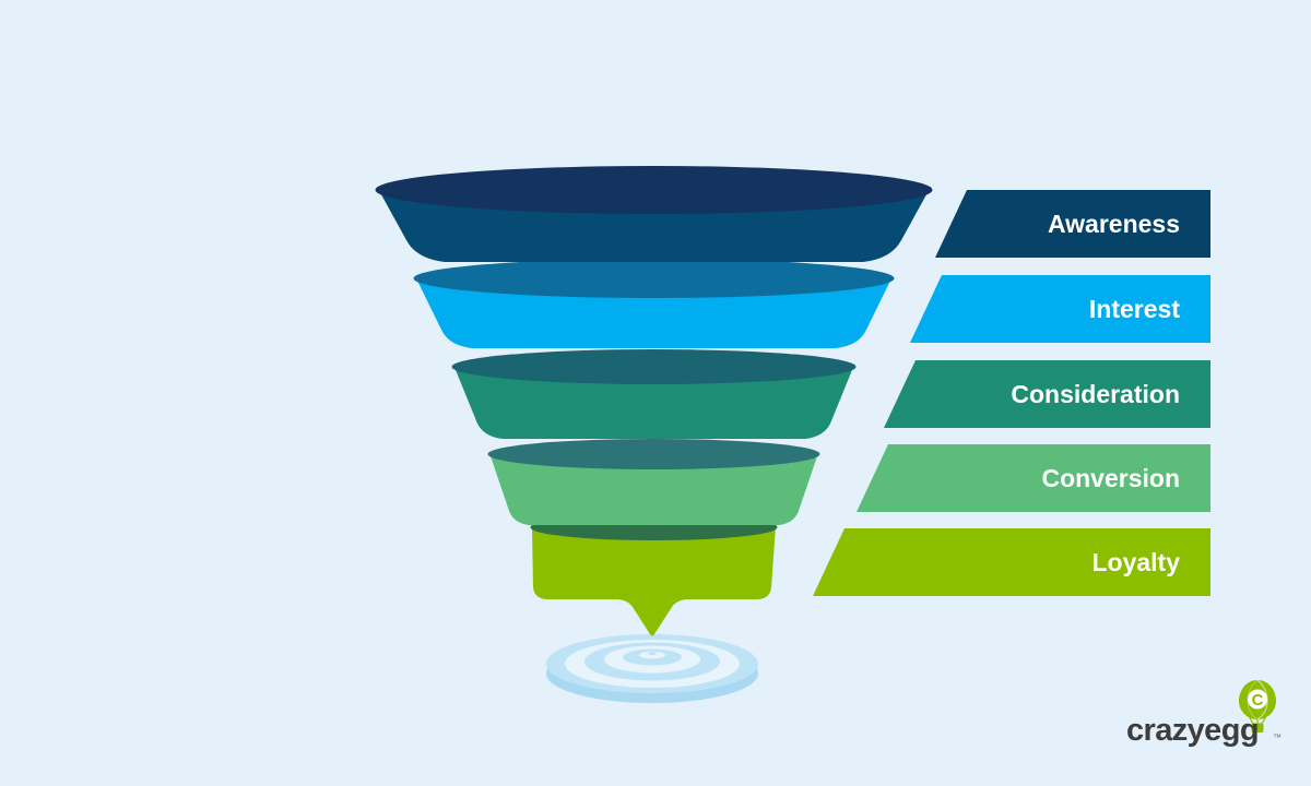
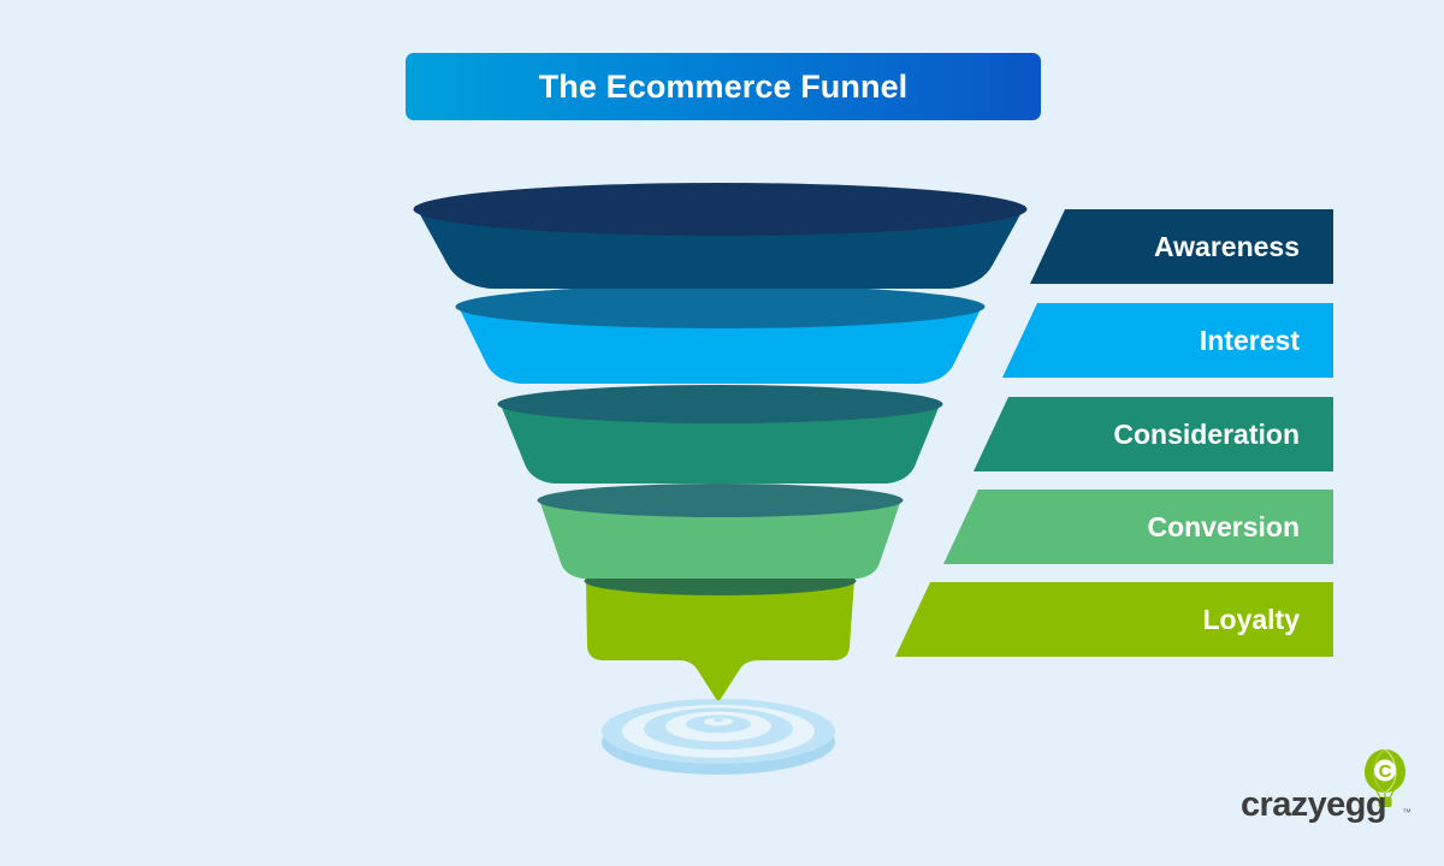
+ The Ecommerce Funnel
  Awareness
  Interest
  Consideration
  Conversion
  Loyalty
  C
  crazyegg
  ™
